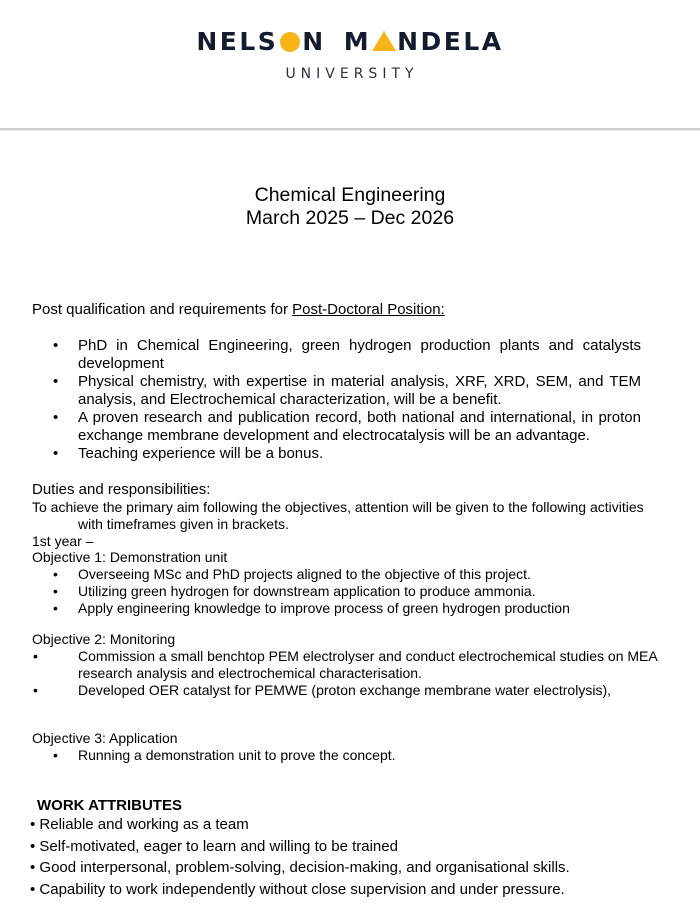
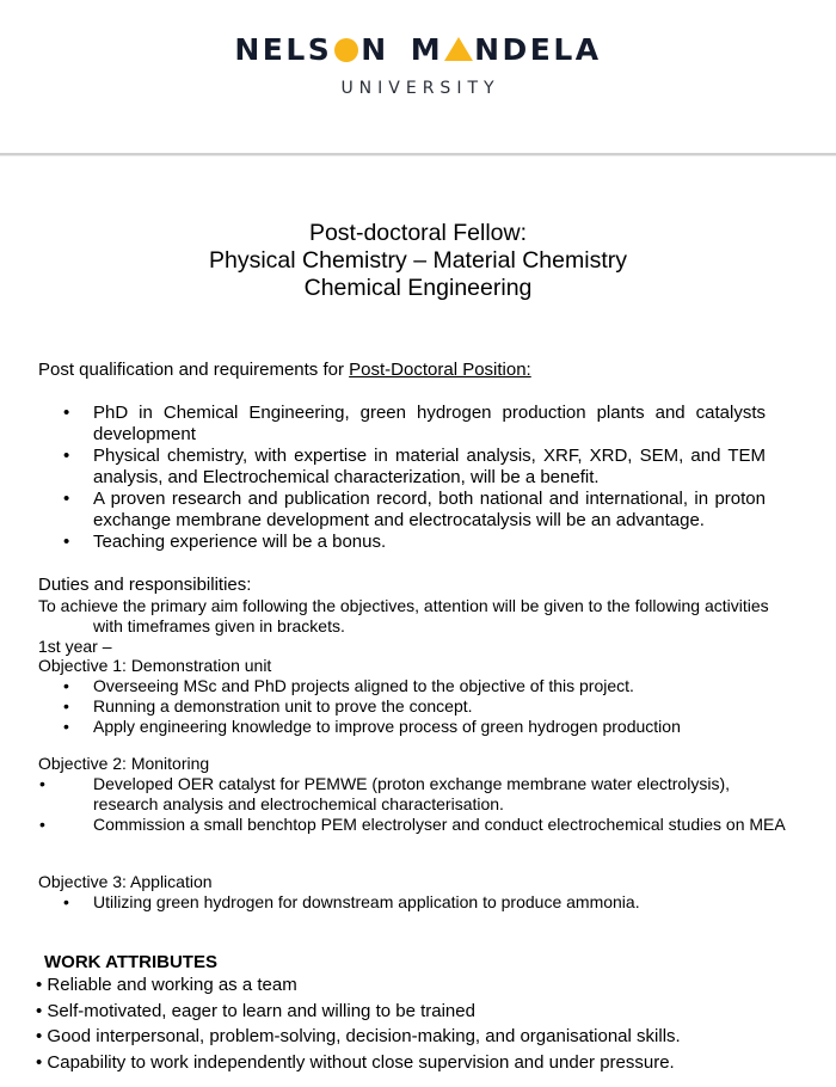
  NELS N M NDELA
  UNIVERSITY
+ Post-doctoral Fellow:
+ Physical Chemistry – Material Chemistry
  Chemical Engineering
- March 2025 – Dec 2026
  Post qualification and requirements for Post-Doctoral Position:
  •
  PhD in Chemical Engineering, green hydrogen production plants and catalysts development
  •
  Physical chemistry, with expertise in material analysis, XRF, XRD, SEM, and TEM analysis, and Electrochemical characterization, will be a benefit.
  •
  A proven research and publication record, both national and international, in proton exchange membrane development and electrocatalysis will be an advantage.
  •
  Teaching experience will be a bonus.
  Duties and responsibilities:
  To achieve the primary aim following the objectives, attention will be given to the following activities
  with timeframes given in brackets.
  1st year –
  Objective 1: Demonstration unit
  •
  Overseeing MSc and PhD projects aligned to the objective of this project.
  •
- Utilizing green hydrogen for downstream application to produce ammonia.
+ Running a demonstration unit to prove the concept.
  •
  Apply engineering knowledge to improve process of green hydrogen production
  Objective 2: Monitoring
  •
- Commission a small benchtop PEM electrolyser and conduct electrochemical studies on MEA
+ Developed OER catalyst for PEMWE (proton exchange membrane water electrolysis),
  research analysis and electrochemical characterisation.
  •
- Developed OER catalyst for PEMWE (proton exchange membrane water electrolysis),
+ Commission a small benchtop PEM electrolyser and conduct electrochemical studies on MEA
  Objective 3: Application
  •
- Running a demonstration unit to prove the concept.
+ Utilizing green hydrogen for downstream application to produce ammonia.
  WORK ATTRIBUTES
  • Reliable and working as a team
  • Self-motivated, eager to learn and willing to be trained
  • Good interpersonal, problem-solving, decision-making, and organisational skills.
  • Capability to work independently without close supervision and under pressure.
